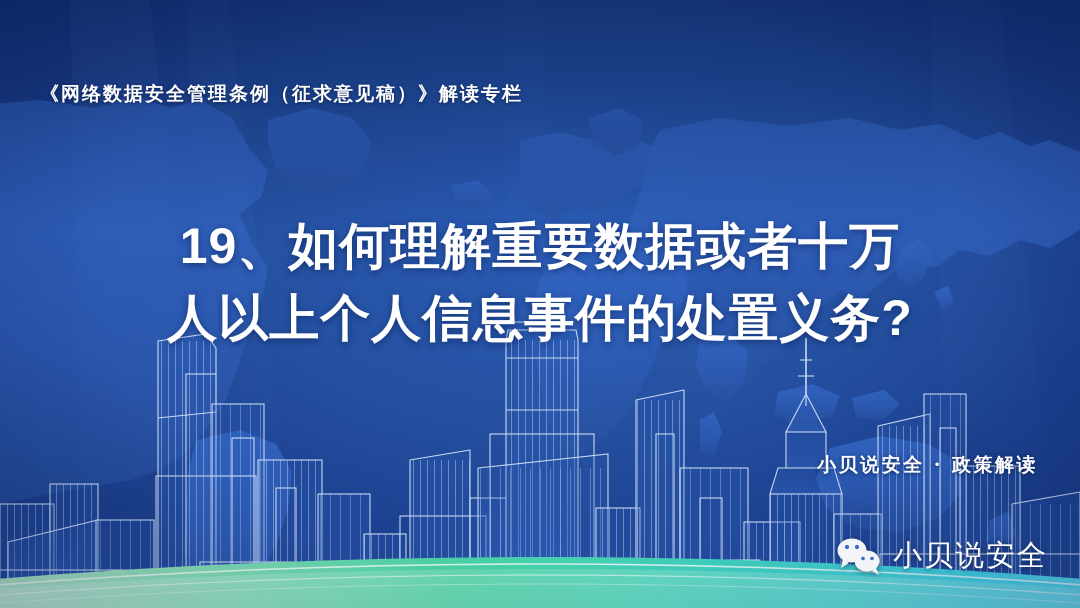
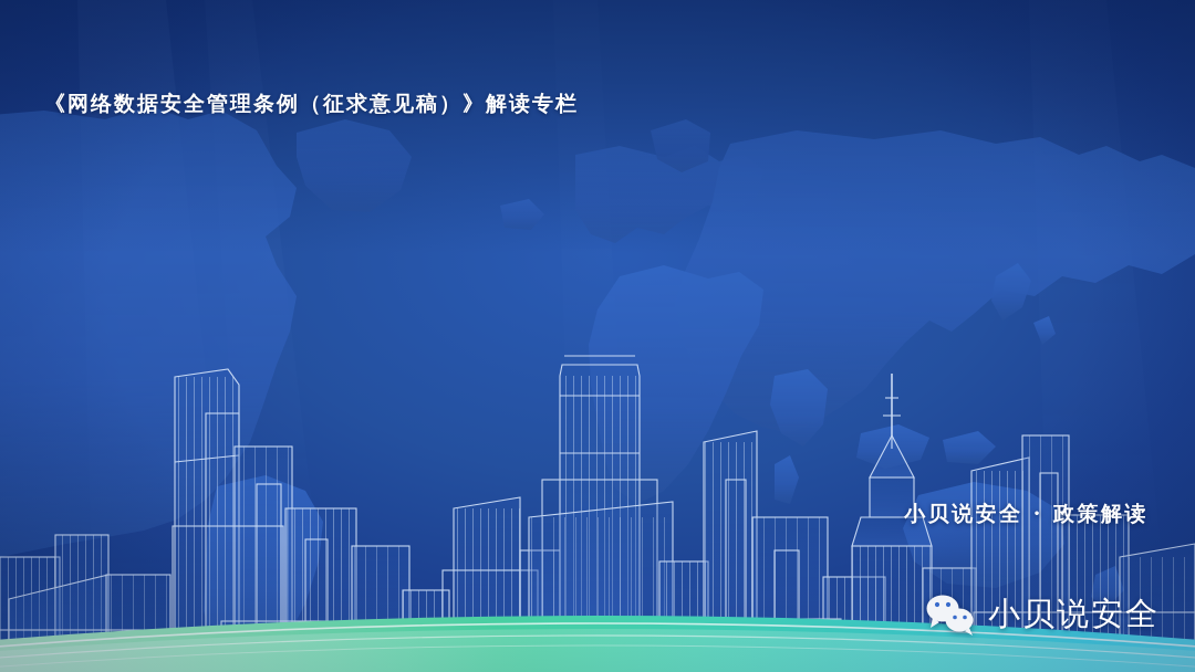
  《网络数据安全管理条例（征求意见稿）》解读专栏
- 19、如何理解重要数据或者十万
- 人以上个人信息事件的处置义务?
  小贝说安全 · 政策解读
  小贝说安全
